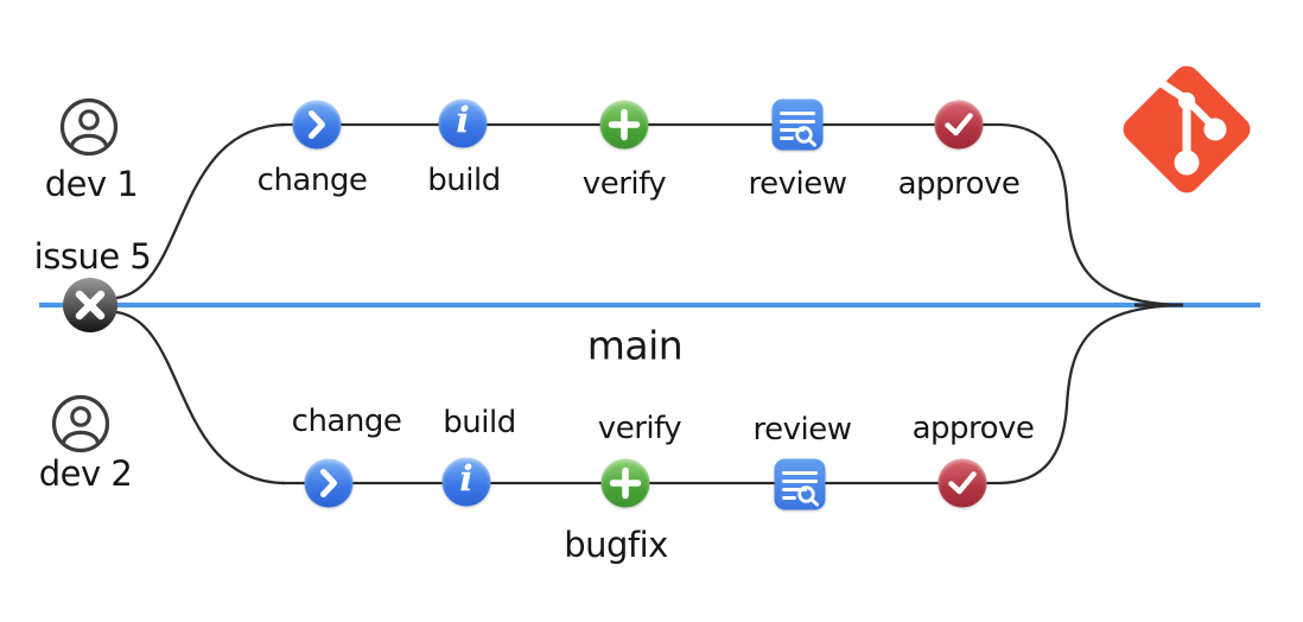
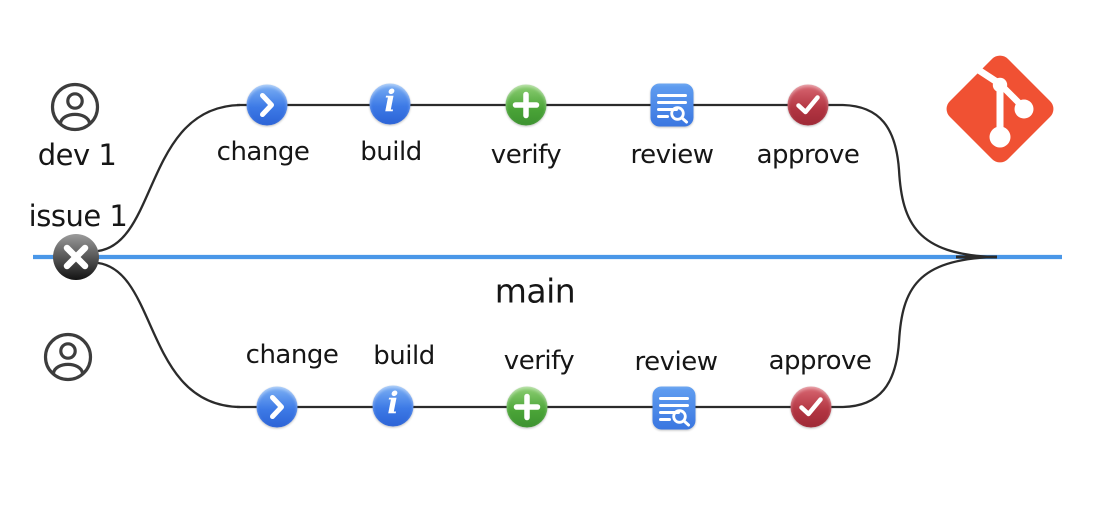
  main
- bugfix
  dev 1
- issue 5
+ issue 1
- dev 2
  i
  change
  build
  verify
  review
  approve
  i
  change
  build
  verify
  review
  approve
